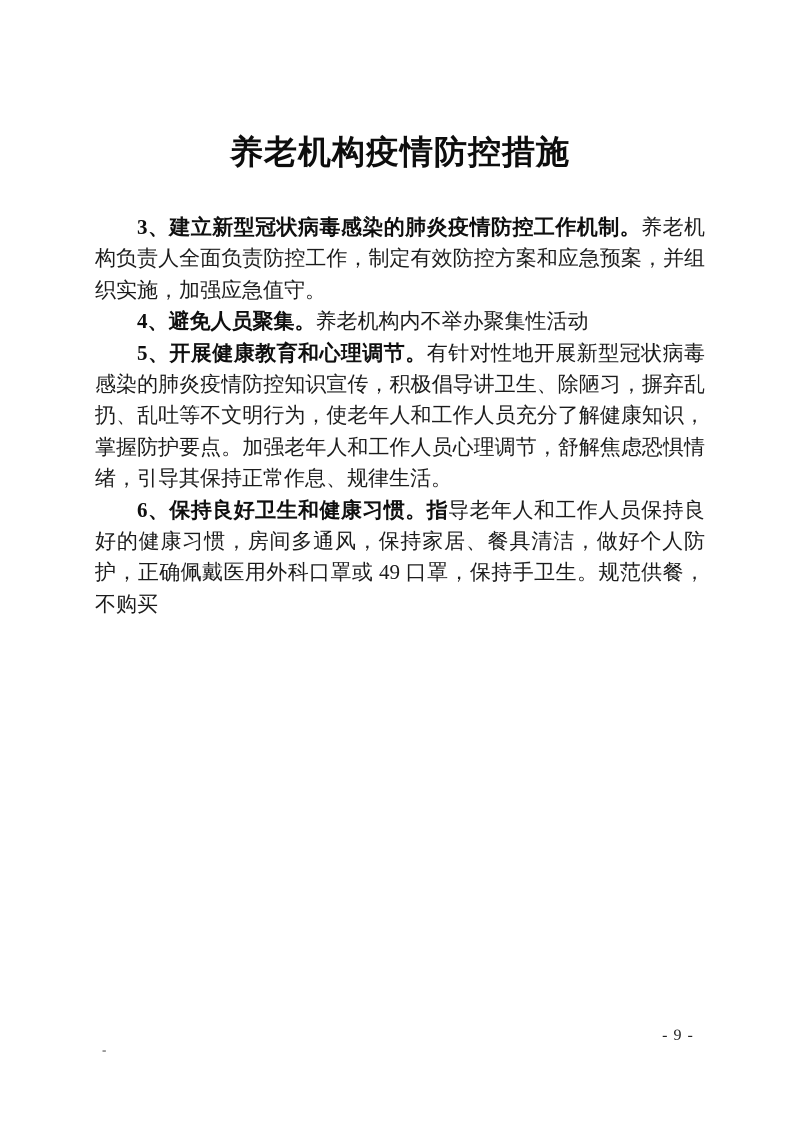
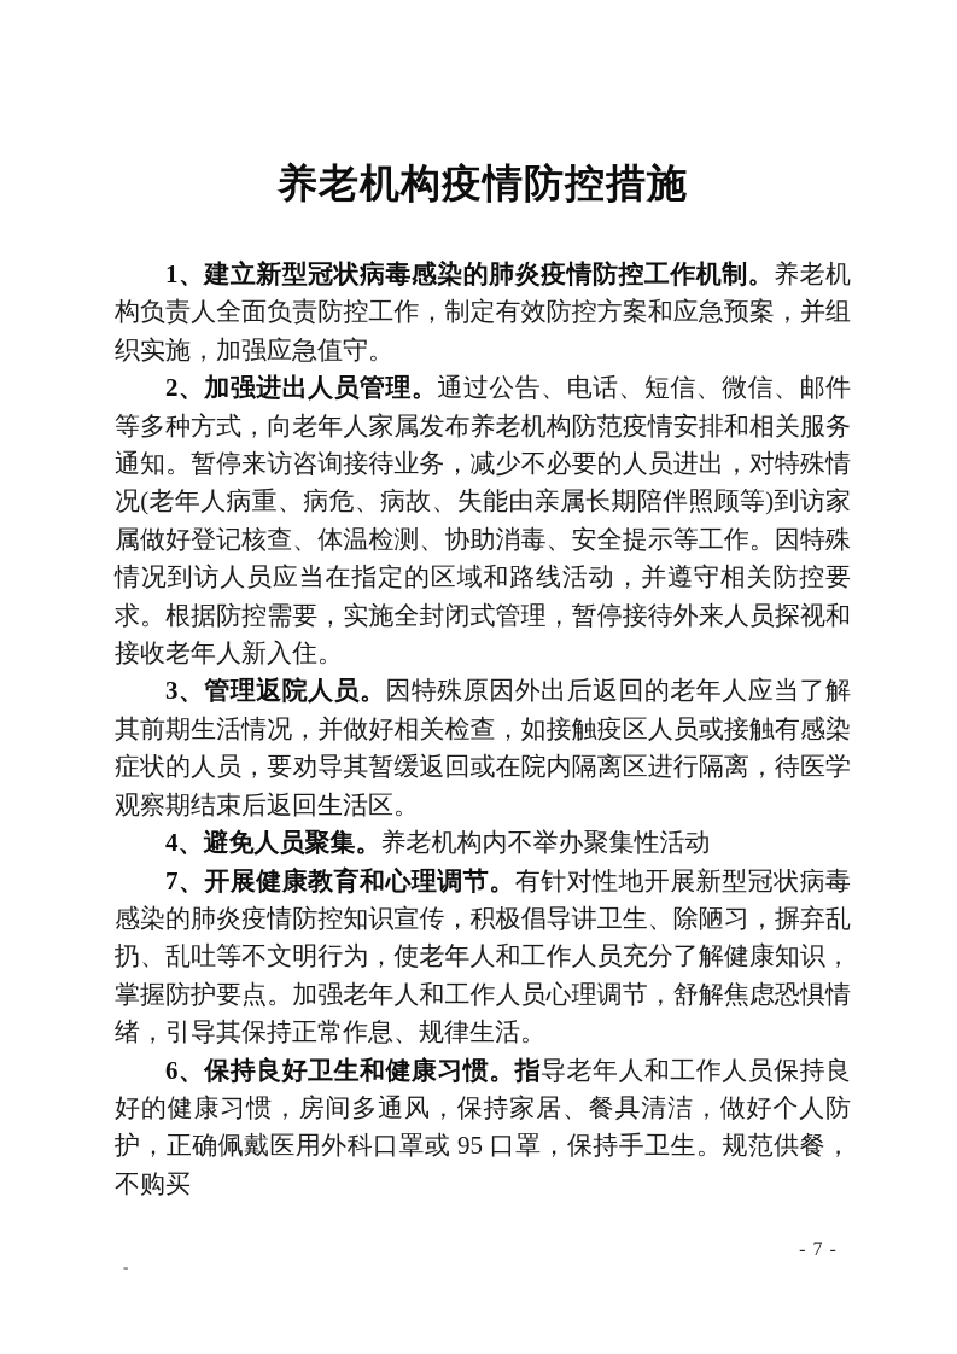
  养老机构疫情防控措施
- 3、建立新型冠状病毒感染的肺炎疫情防控工作机制。养老机构负责人全面负责防控工作，制定有效防控方案和应急预案，并组织实施，加强应急值守。
+ 1、建立新型冠状病毒感染的肺炎疫情防控工作机制。养老机构负责人全面负责防控工作，制定有效防控方案和应急预案，并组织实施，加强应急值守。
+ 2、加强进出人员管理。通过公告、电话、短信、微信、邮件等多种方式，向老年人家属发布养老机构防范疫情安排和相关服务通知。暂停来访咨询接待业务，减少不必要的人员进出，对特殊情况(老年人病重、病危、病故、失能由亲属长期陪伴照顾等)到访家属做好登记核查、体温检测、协助消毒、安全提示等工作。因特殊情况到访人员应当在指定的区域和路线活动，并遵守相关防控要求。根据防控需要，实施全封闭式管理，暂停接待外来人员探视和接收老年人新入住。
+ 3、管理返院人员。因特殊原因外出后返回的老年人应当了解其前期生活情况，并做好相关检查，如接触疫区人员或接触有感染症状的人员，要劝导其暂缓返回或在院内隔离区进行隔离，待医学观察期结束后返回生活区。
  4、避免人员聚集。养老机构内不举办聚集性活动
- 5、开展健康教育和心理调节。有针对性地开展新型冠状病毒感染的肺炎疫情防控知识宣传，积极倡导讲卫生、除陋习，摒弃乱扔、乱吐等不文明行为，使老年人和工作人员充分了解健康知识，掌握防护要点。加强老年人和工作人员心理调节，舒解焦虑恐惧情绪，引导其保持正常作息、规律生活。
+ 7、开展健康教育和心理调节。有针对性地开展新型冠状病毒感染的肺炎疫情防控知识宣传，积极倡导讲卫生、除陋习，摒弃乱扔、乱吐等不文明行为，使老年人和工作人员充分了解健康知识，掌握防护要点。加强老年人和工作人员心理调节，舒解焦虑恐惧情绪，引导其保持正常作息、规律生活。
- 6、保持良好卫生和健康习惯。指导老年人和工作人员保持良好的健康习惯，房间多通风，保持家居、餐具清洁，做好个人防护，正确佩戴医用外科口罩或 49 口罩，保持手卫生。规范供餐，不购买
+ 6、保持良好卫生和健康习惯。指导老年人和工作人员保持良好的健康习惯，房间多通风，保持家居、餐具清洁，做好个人防护，正确佩戴医用外科口罩或 95 口罩，保持手卫生。规范供餐，不购买
- - 9 -
+ - 7 -
  -
